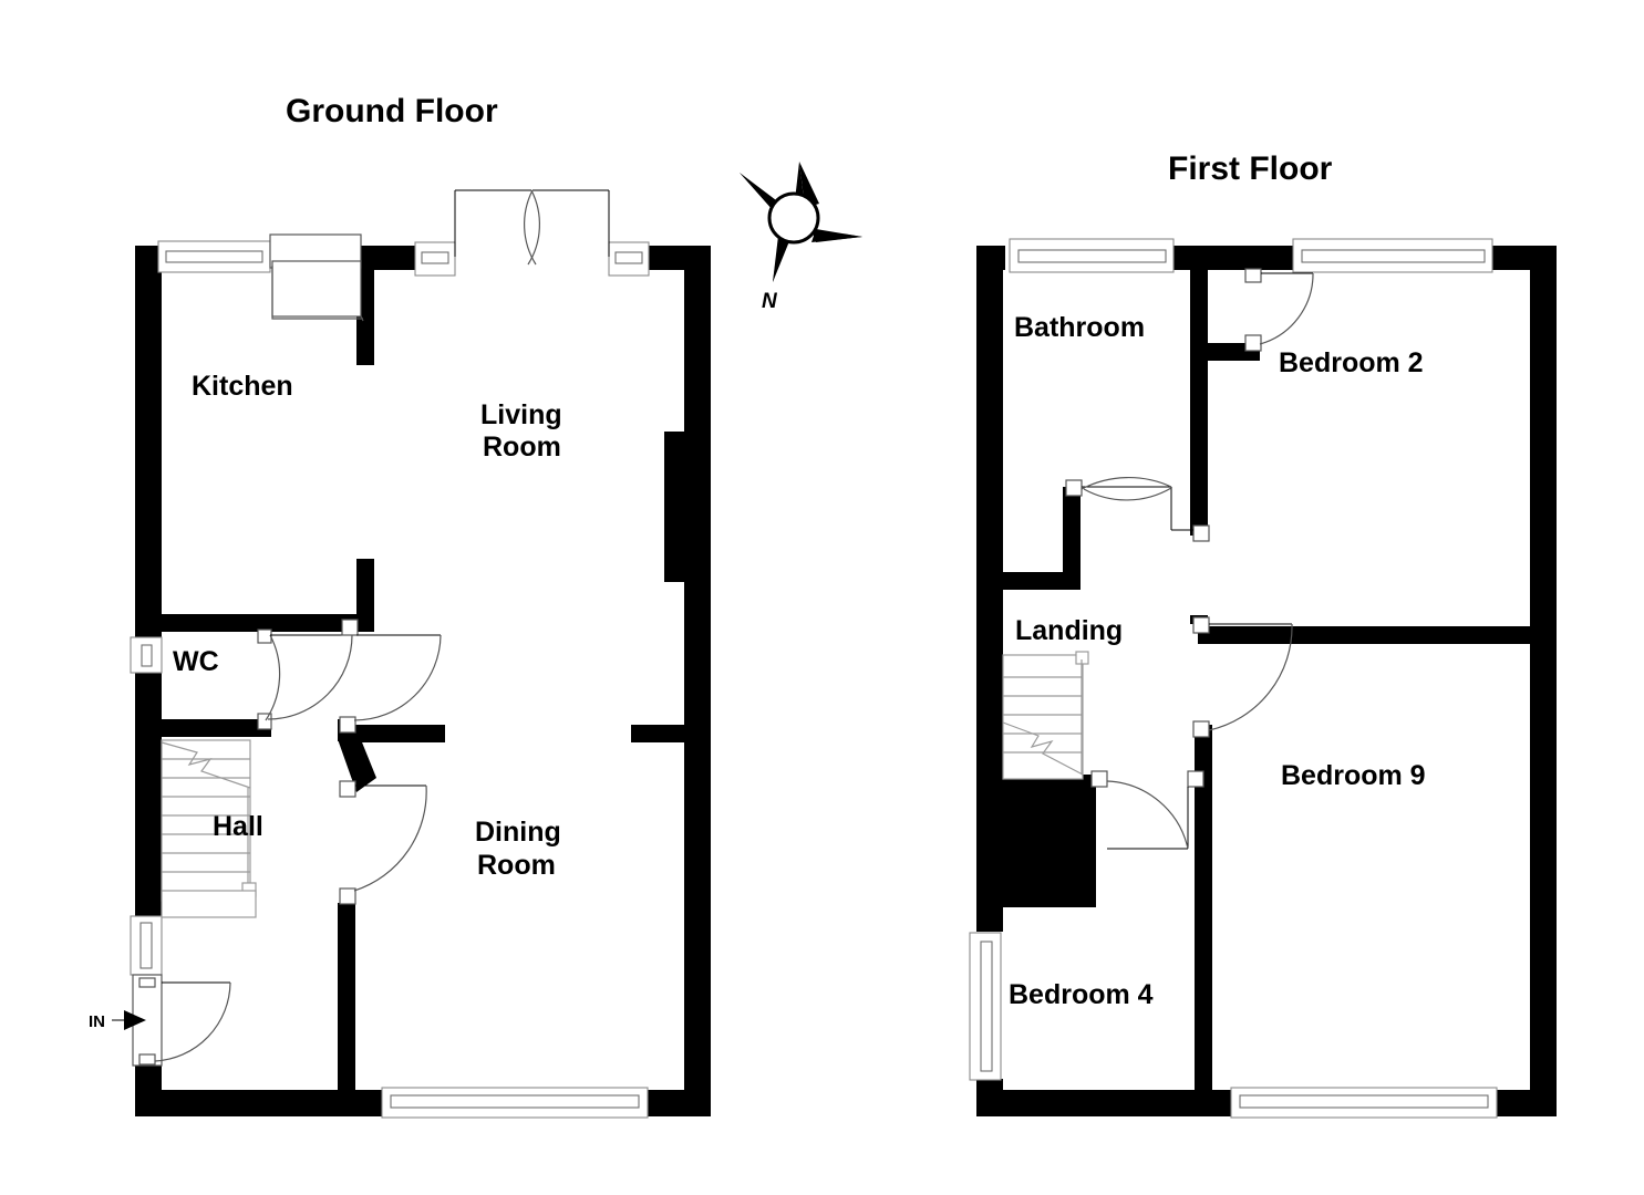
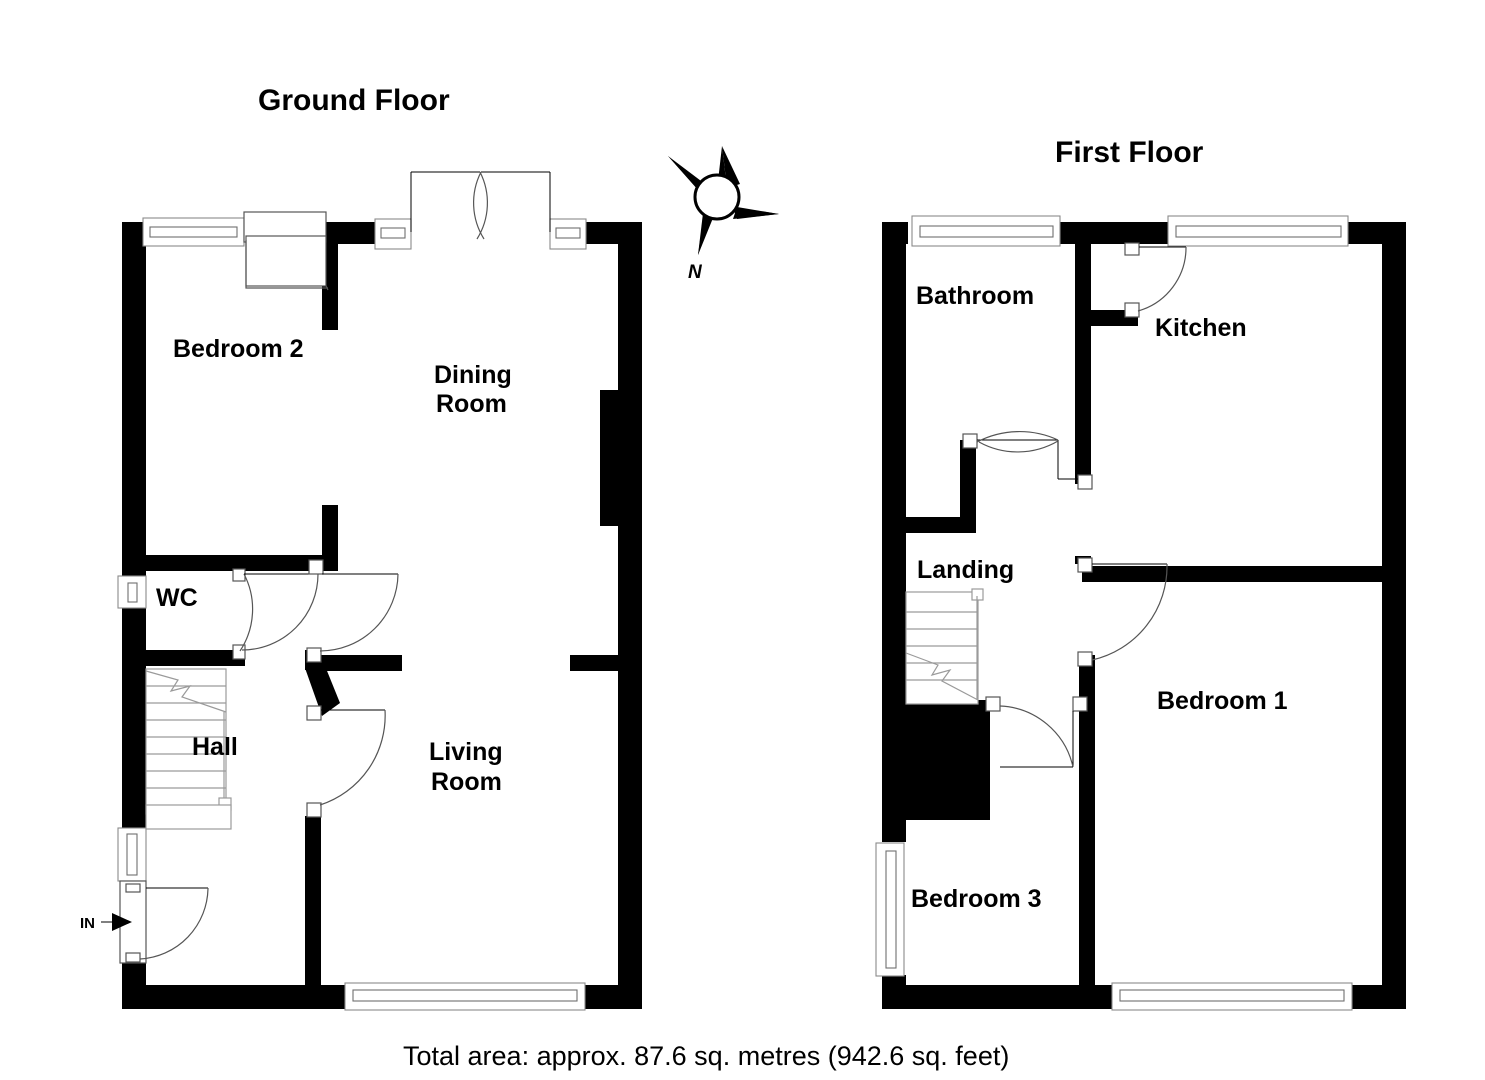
  Ground Floor
  First Floor
- Kitchen
+ Bedroom 2
- Living
+ Dining
  Room
  WC
  Hall
- Dining
+ Living
  Room
  IN
  N
  Bathroom
- Bedroom 2
+ Kitchen
  Landing
- Bedroom 9
+ Bedroom 1
- Bedroom 4
+ Bedroom 3
+ Total area: approx. 87.6 sq. metres (942.6 sq. feet)
